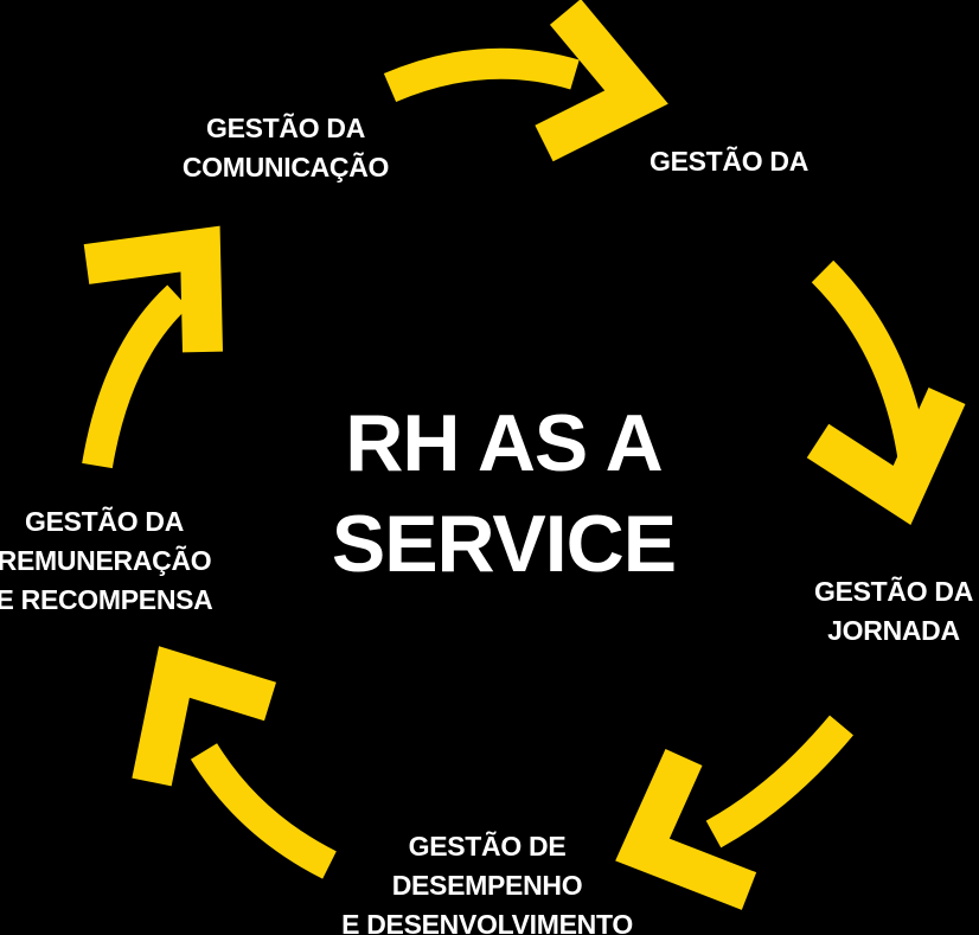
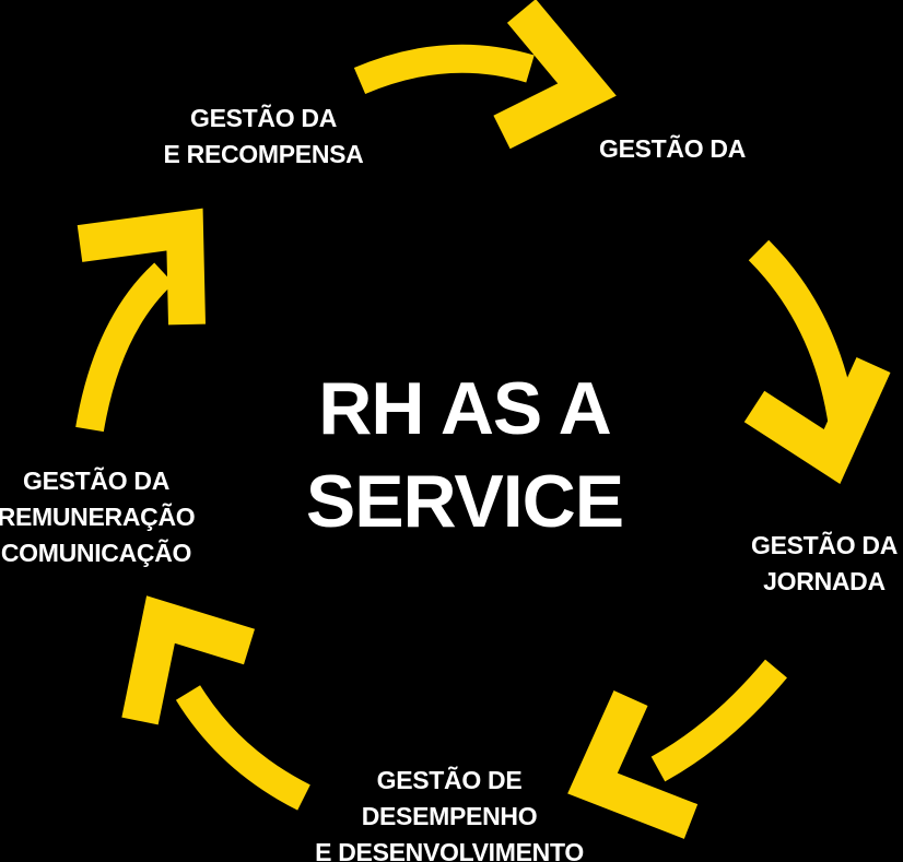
  RH AS A
  SERVICE
  GESTÃO DA
- COMUNICAÇÃO
+ E RECOMPENSA
  GESTÃO DA
  GESTÃO DA
  JORNADA
  GESTÃO DE
  DESEMPENHO
  E DESENVOLVIMENTO
  GESTÃO DA
  REMUNERAÇÃO
- E RECOMPENSA
+ COMUNICAÇÃO
